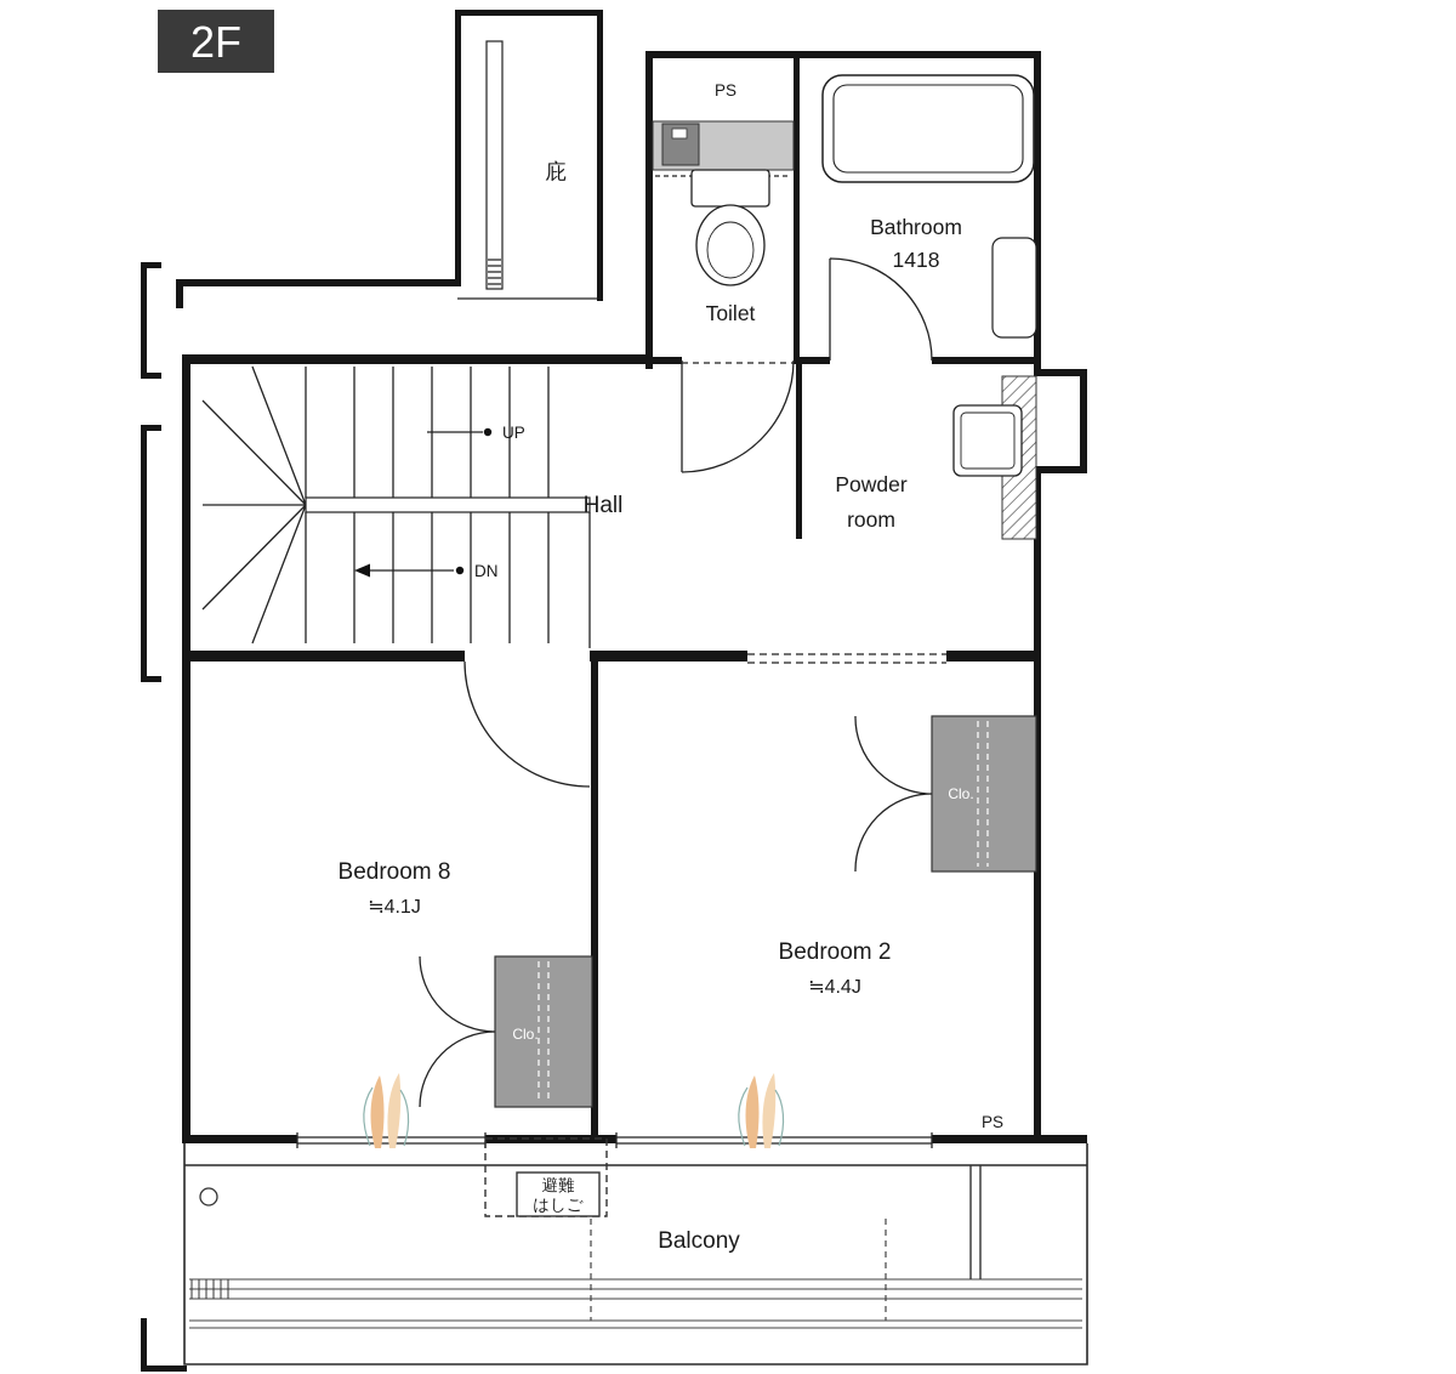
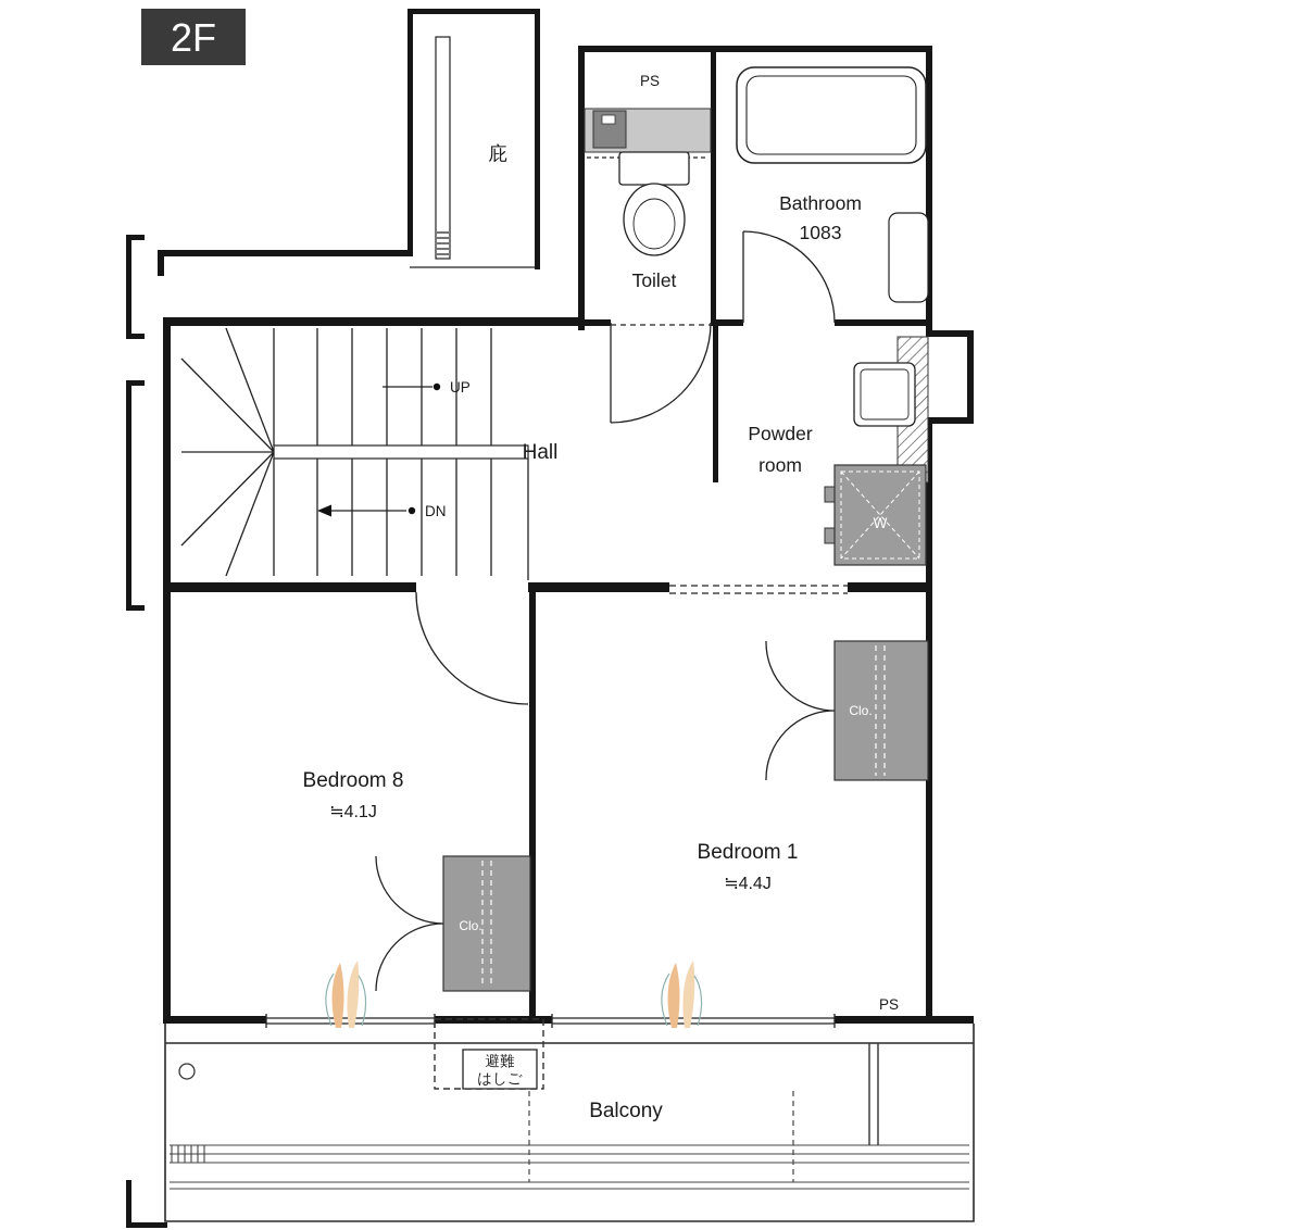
  2F
  庇
  UP
  DN
  Hall
  PS
  Toilet
  Bathroom
- 1418
+ 1083
+ W
  Powder
  room
  Clo.
  Bedroom 8
  ≒4.1J
  Clo.
- Bedroom 2
+ Bedroom 1
  ≒4.4J
  PS
  避難
  はしご
  Balcony
